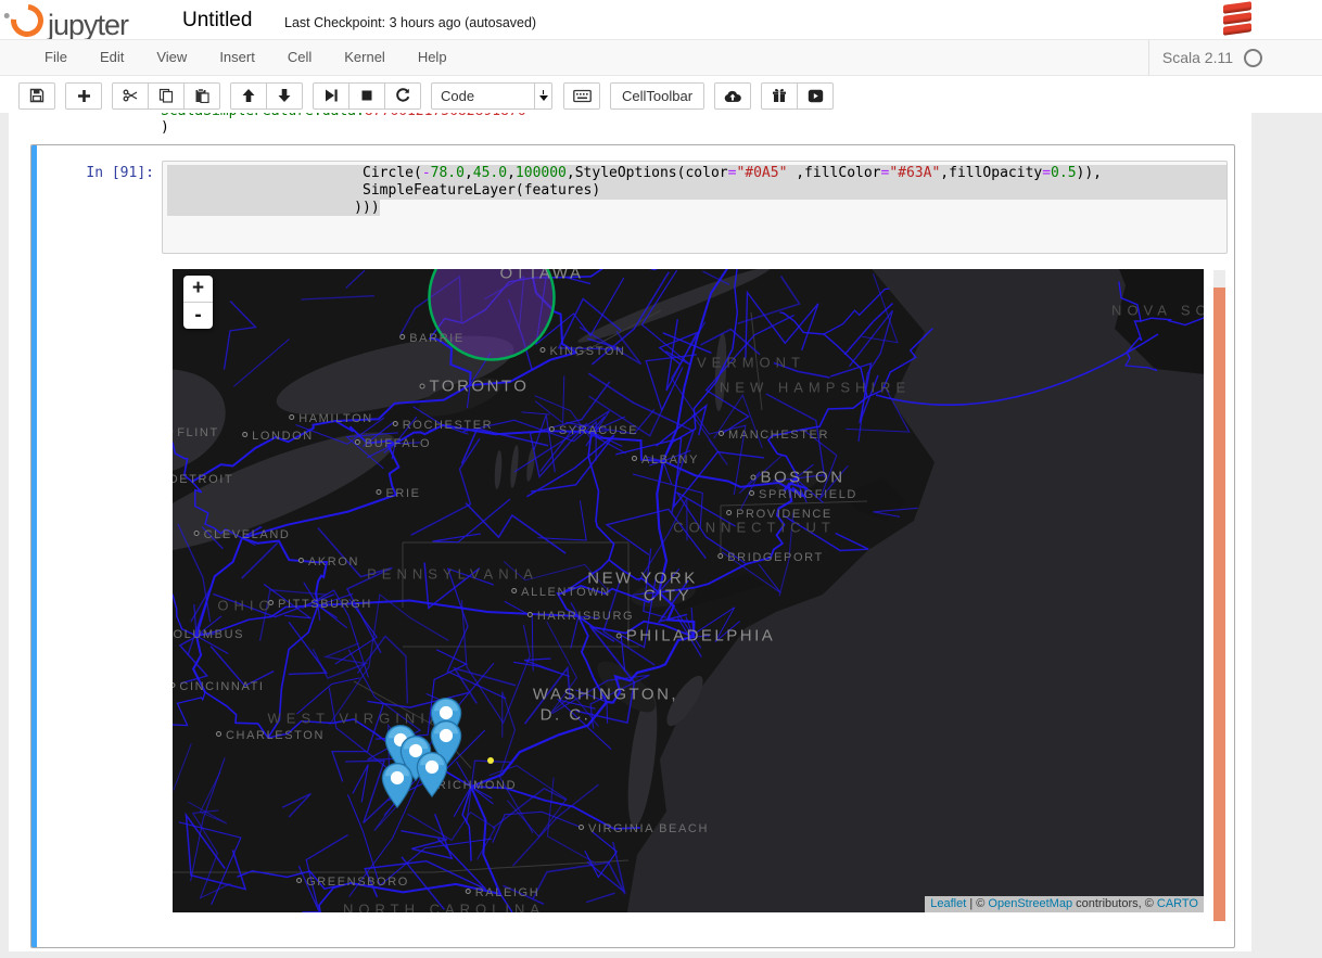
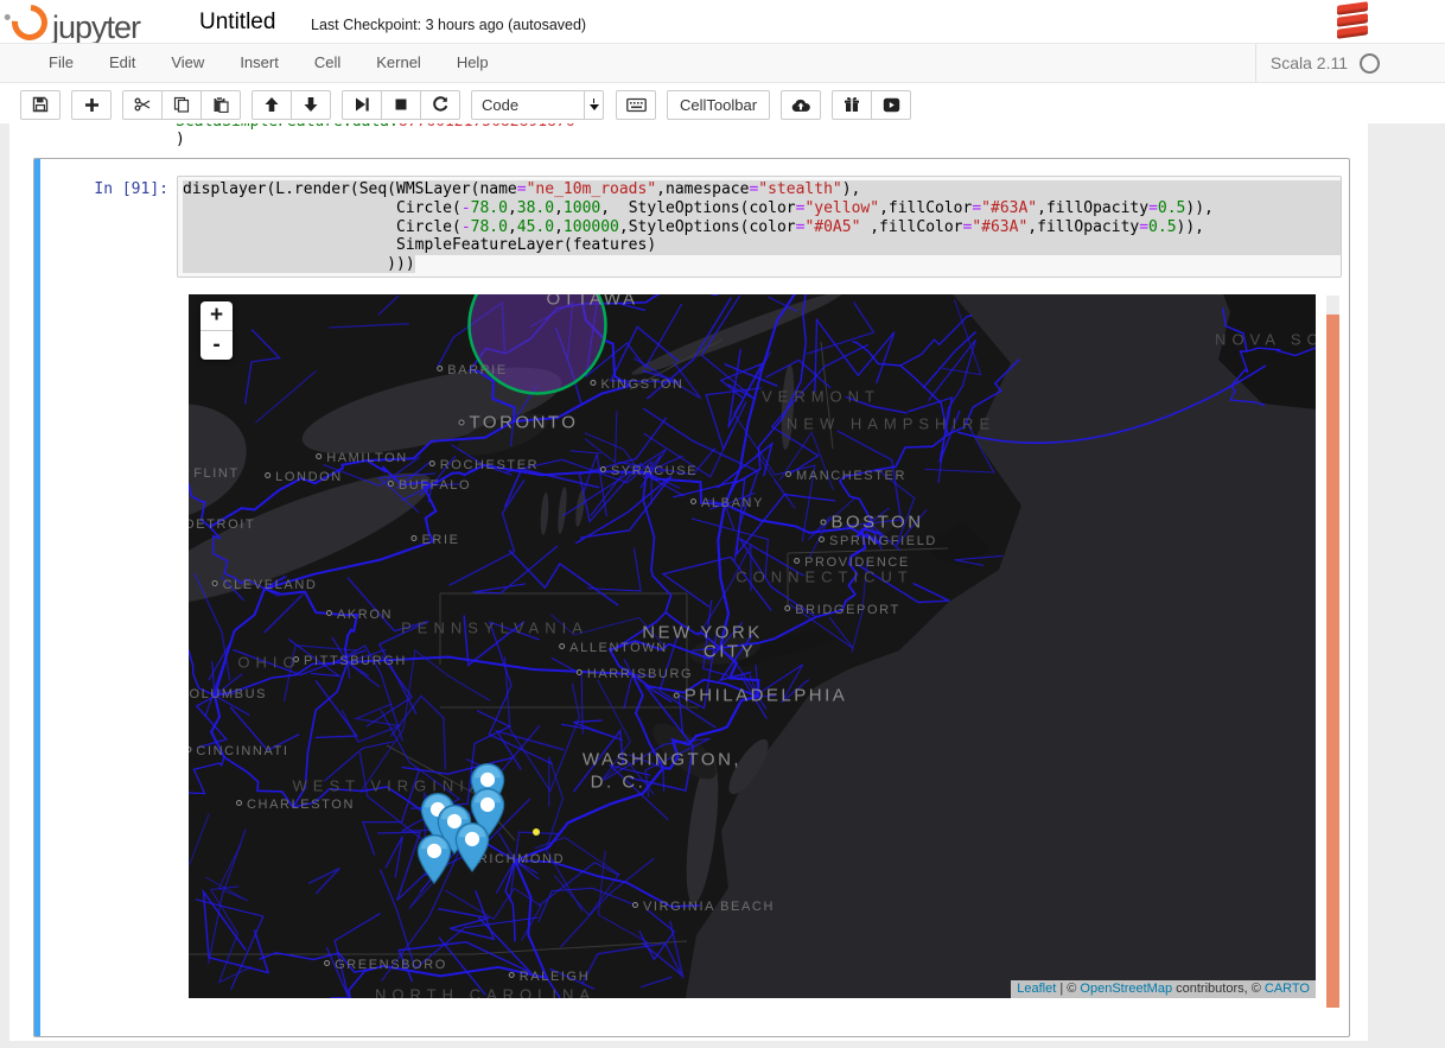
  In [91]:
+ displayer(L.render(Seq(WMSLayer(name="ne_10m_roads",namespace="stealth"),
+ Circle(-78.0,38.0,1000, StyleOptions(color="yellow",fillColor="#63A",fillOpacity=0.5)),
  Circle(-78.0,45.0,100000,StyleOptions(color="#0A5" ,fillColor="#63A",fillOpacity=0.5)),
  SimpleFeatureLayer(features)
  )))
  OTTAWA
  NOVA SC
  BARRIE
  KINGSTON
  TORONTO
  VERMONT
  NEW HAMPSHIRE
  HAMILTON
  ROCHESTER
  SYRACUSE
  FLINT
  LONDON
  MANCHESTER
  BUFFALO
  ALBANY
  BOSTON
  DETROIT
  ERIE
  SPRINGFIELD
  PROVIDENCE
  CONNECTICUT
  CLEVELAND
  BRIDGEPORT
  AKRON
  PENNSYLVANIA
  NEW YORK
  ALLENTOWN
  CITY
  PITTSBURGH
  OHIO
  HARRISBURG
  OLUMBUS
  PHILADELPHIA
  CINCINNATI
  WASHINGTON,
  D. C.
  WEST VIRGINI
  CHARLESTON
  RICHMOND
  VIRGINIA BEACH
  GREENSBORO
  RALEIGH
  NORTH CAROLINA
  +
  -
  Leaflet | © OpenStreetMap contributors, © CARTO
  jupyter
  Untitled
  Last Checkpoint: 3 hours ago (autosaved)
  File
  Edit
  View
  Insert
  Cell
  Kernel
  Help
  Scala 2.11
  Code
  CellToolbar
